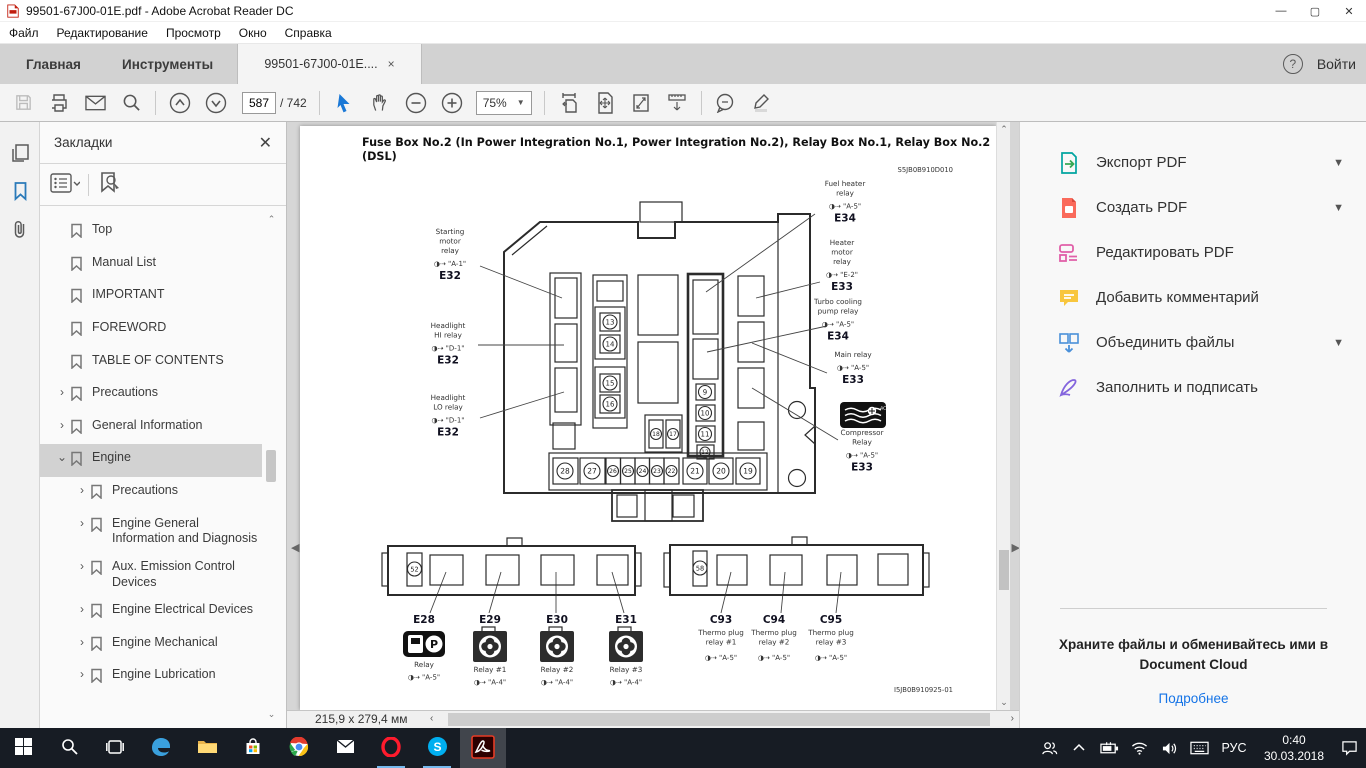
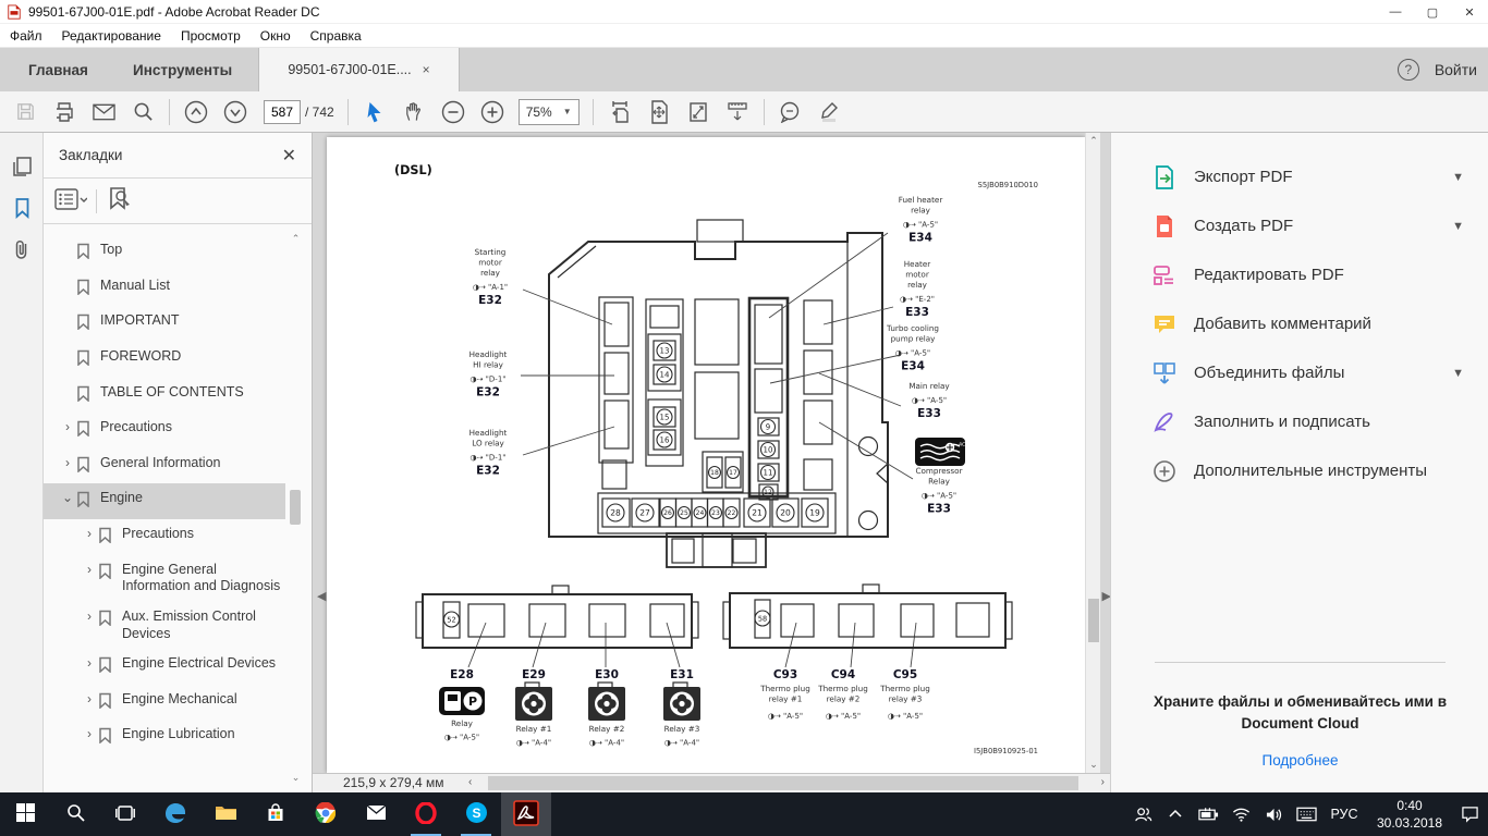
  99501-67J00-01E.pdf - Adobe Acrobat Reader DC
  —
  ▢
  ✕
  Файл
  Редактирование
  Просмотр
  Окно
  Справка
  Главная
  Инструменты
  99501-67J00-01E....
  ×
  ?
  Войти
  587
  / 742
  75%
  ▼
  Закладки
  ✕
  Top
  Manual List
  IMPORTANT
  FOREWORD
  TABLE OF CONTENTS
  ›
  Precautions
  ›
  General Information
  ⌄
  Engine
  ›
  Precautions
  ›
  Engine General Information and Diagnosis
  ›
  Aux. Emission Control Devices
  ›
  Engine Electrical Devices
  ›
  Engine Mechanical
  ›
  Engine Lubrication
  ⌃
  ⌄
- Fuse Box No.2 (In Power Integration No.1, Power Integration No.2), Relay Box No.1, Relay Box No.2
  (DSL)
  S5JB0B910D010
  P
  I5JB0B910925-01
  13
  14
  15
  16
  9
  10
  11
  28
  27
  21
  20
  19
  52
  58
  Starting
  motor
  relay
  ◑⇢ "A-1"
  E32
  Headlight
  HI relay
  ◑⇢ "D-1"
  E32
  Headlight
  LO relay
  ◑⇢ "D-1"
  E32
  Fuel heater
  relay
  ◑⇢ "A-5"
  E34
  Heater
  motor
  relay
  ◑⇢ "E-2"
  E33
  Turbo cooling
  pump relay
  ◑⇢ "A-5"
  E34
  Main relay
  ◑⇢ "A-5"
  E33
  Compressor
  Relay
  ◑⇢ "A-5"
  E33
  E28
  Relay
  ◑⇢ "A-5"
  E29
  Relay #1
  ◑⇢ "A-4"
  E30
  Relay #2
  ◑⇢ "A-4"
  E31
  Relay #3
  ◑⇢ "A-4"
  C93
  Thermo plug
  relay #1
  ◑⇢ "A-5"
  C94
  Thermo plug
  relay #2
  ◑⇢ "A-5"
  C95
  Thermo plug
  relay #3
  ◑⇢ "A-5"
  ◀
  ▶
  ⌃
  ⌄
  215,9 x 279,4 мм
  ‹
  ›
  Экспорт PDF
  ▼
  Создать PDF
  ▼
  Редактировать PDF
  Добавить комментарий
  Объединить файлы
  ▼
  Заполнить и подписать
+ Дополнительные инструменты
  Храните файлы и обменивайтесь ими в
  Document Cloud
  Подробнее
  S
  РУС
  0:40
  30.03.2018
